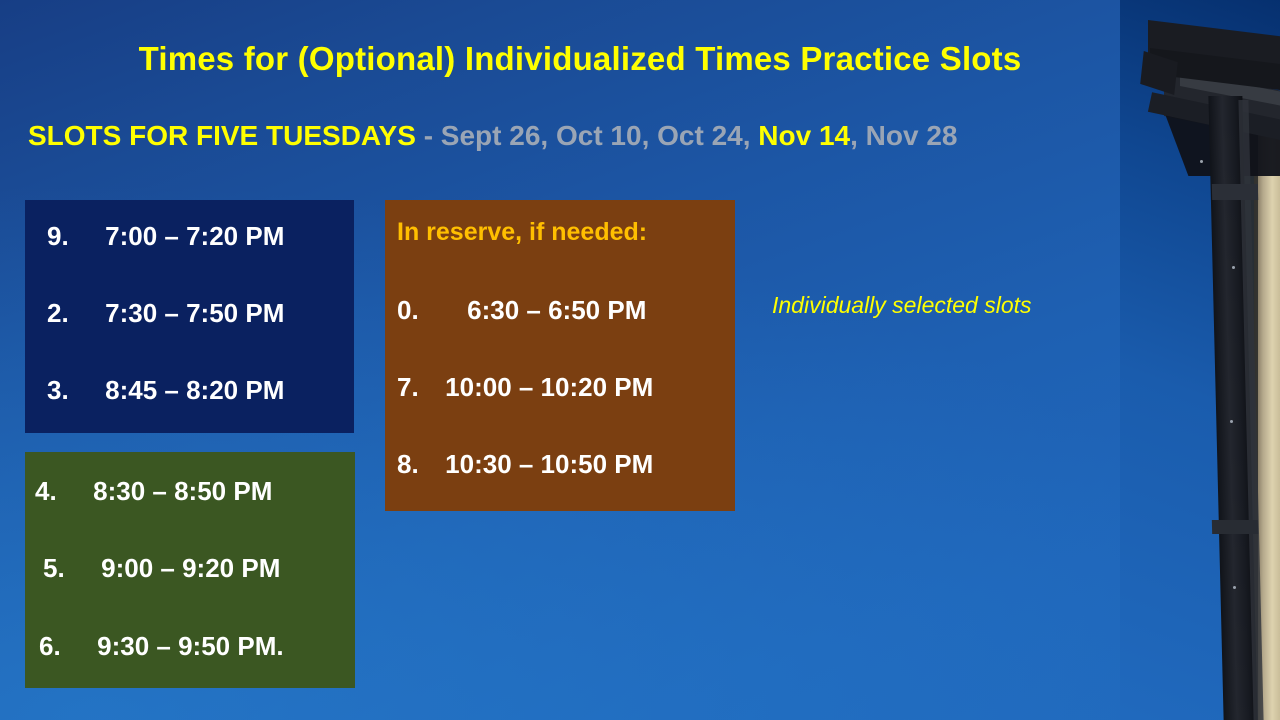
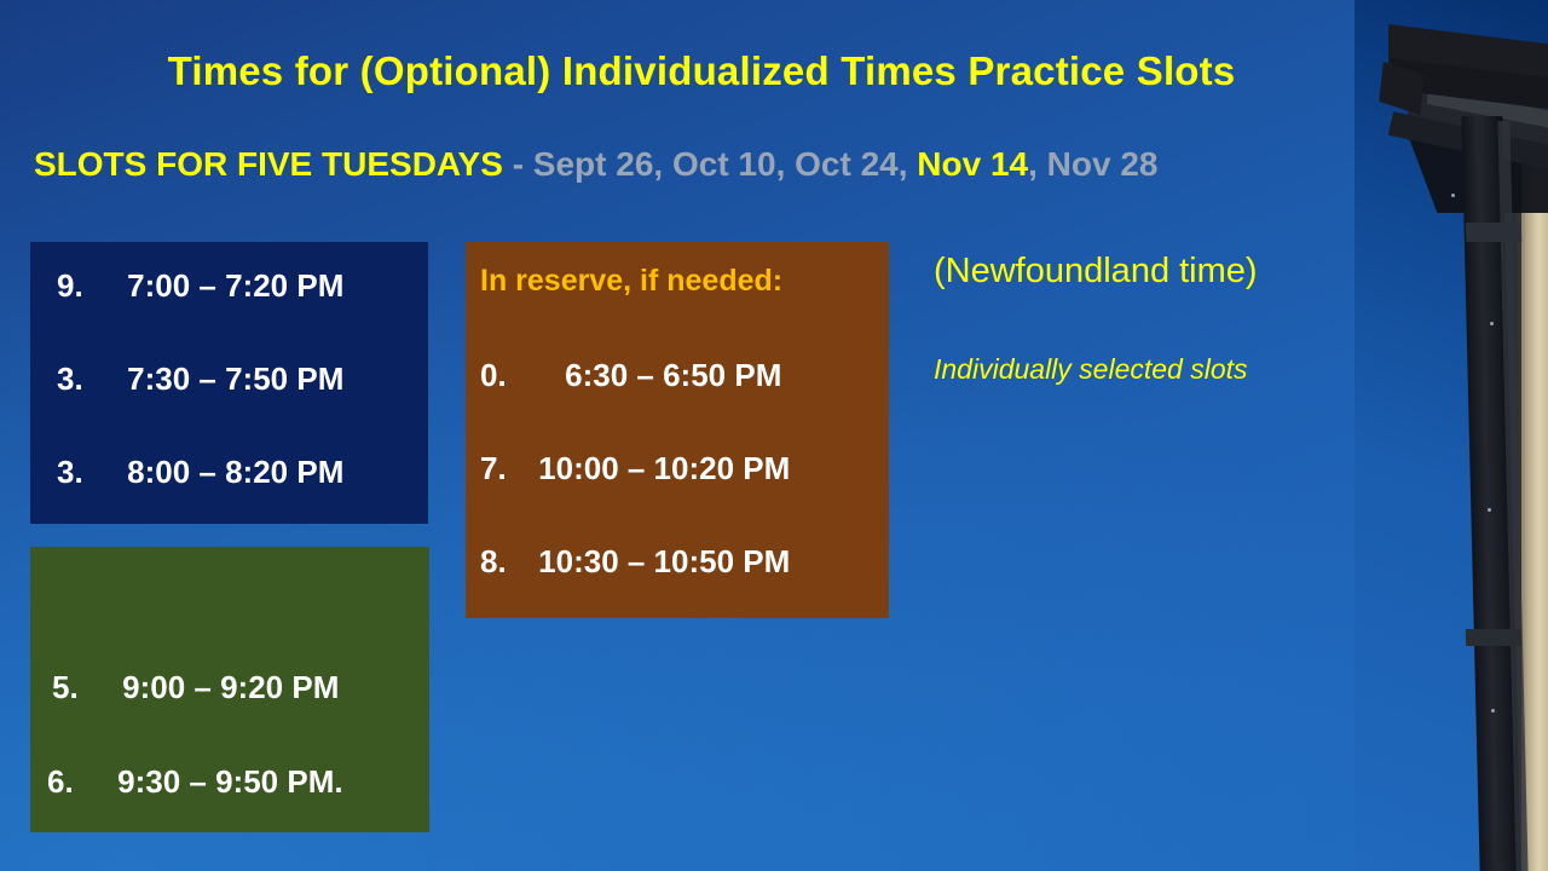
  Times for (Optional) Individualized Times Practice Slots
  SLOTS FOR FIVE TUESDAYS - Sept 26, Oct 10, Oct 24, Nov 14, Nov 28
  9. 7:00 – 7:20 PM
- 2. 7:30 – 7:50 PM
+ 3. 7:30 – 7:50 PM
- 3. 8:45 – 8:20 PM
+ 3. 8:00 – 8:20 PM
- 4. 8:30 – 8:50 PM
  5. 9:00 – 9:20 PM
  6. 9:30 – 9:50 PM.
  In reserve, if needed:
  0. 6:30 – 6:50 PM
  7. 10:00 – 10:20 PM
  8. 10:30 – 10:50 PM
+ (Newfoundland time)
  Individually selected slots
